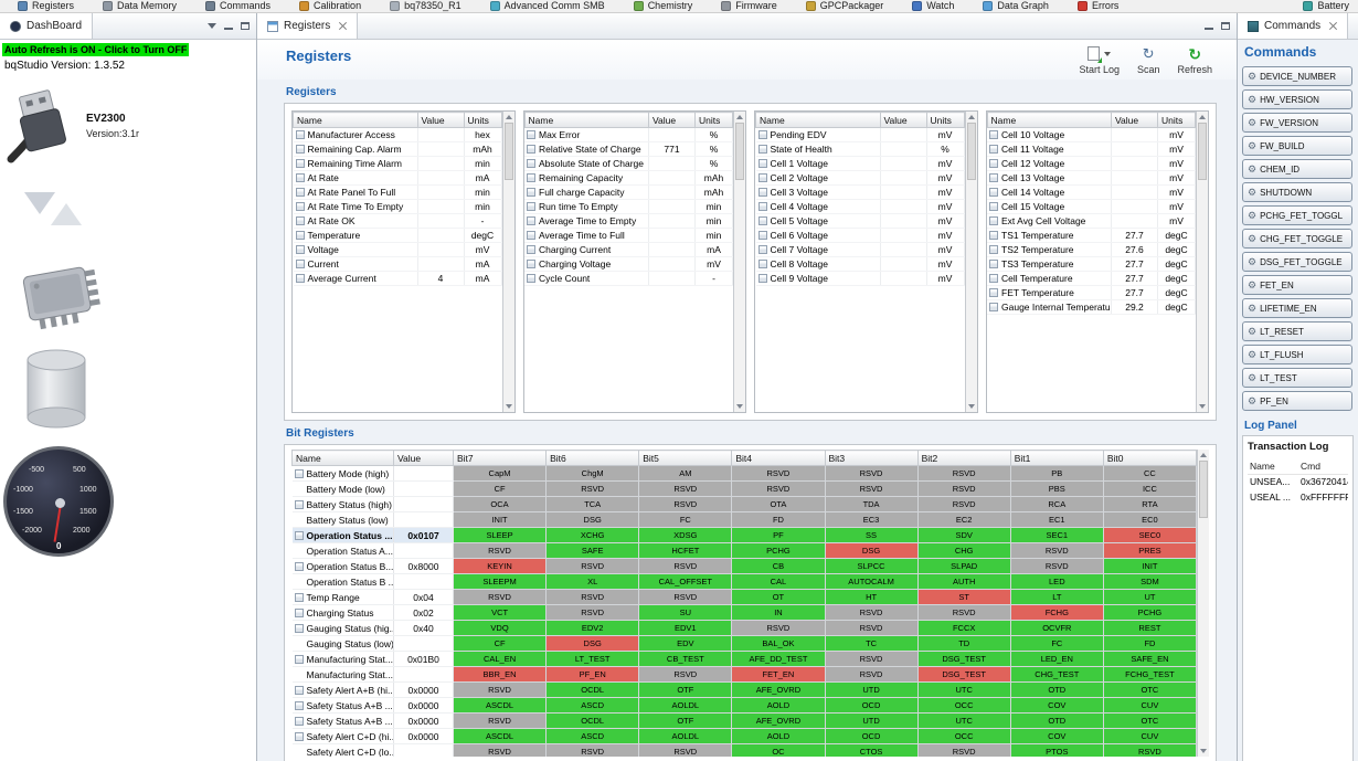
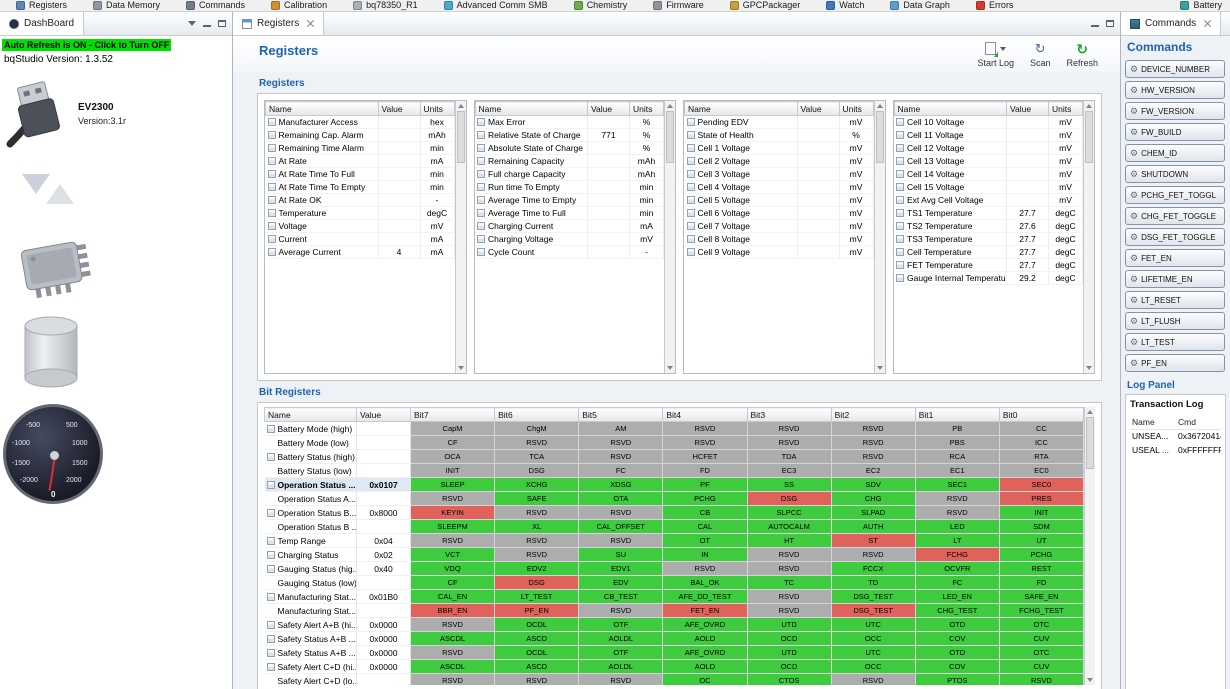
  Registers
  Data Memory
  Commands
  Calibration
  bq78350_R1
  Advanced Comm SMB
  Chemistry
  Firmware
  GPCPackager
  Watch
  Data Graph
  Errors
  Battery
  DashBoard
  Auto Refresh is ON - Click to Turn OFF
  bqStudio Version: 1.3.52
  EV2300
  Version:3.1r
  0
  Registers
  Registers
  Start Log
  ↻
  Scan
  ↻
  Refresh
  Registers
  Name	Value	Units
  Manufacturer Access		hex
  Remaining Cap. Alarm		mAh
  Remaining Time Alarm		min
  At Rate		mA
- At Rate Panel To Full		min
+ At Rate Time To Full		min
  At Rate Time To Empty		min
  At Rate OK		-
  Temperature		degC
  Voltage		mV
  Current		mA
  Average Current	4	mA
  Name	Value	Units
  Max Error		%
  Relative State of Charge	771	%
  Absolute State of Charge		%
  Remaining Capacity		mAh
  Full charge Capacity		mAh
  Run time To Empty		min
  Average Time to Empty		min
  Average Time to Full		min
  Charging Current		mA
  Charging Voltage		mV
  Cycle Count		-
  Name	Value	Units
  Pending EDV		mV
  State of Health		%
  Cell 1 Voltage		mV
  Cell 2 Voltage		mV
  Cell 3 Voltage		mV
  Cell 4 Voltage		mV
  Cell 5 Voltage		mV
  Cell 6 Voltage		mV
  Cell 7 Voltage		mV
  Cell 8 Voltage		mV
  Cell 9 Voltage		mV
  Name	Value	Units
  Cell 10 Voltage		mV
  Cell 11 Voltage		mV
  Cell 12 Voltage		mV
  Cell 13 Voltage		mV
  Cell 14 Voltage		mV
  Cell 15 Voltage		mV
  Ext Avg Cell Voltage		mV
  TS1 Temperature	27.7	degC
  TS2 Temperature	27.6	degC
  TS3 Temperature	27.7	degC
  Cell Temperature	27.7	degC
  FET Temperature	27.7	degC
  Gauge Internal Temperatu	29.2	degC
  Bit Registers
  Name	Value	Bit7	Bit6	Bit5	Bit4	Bit3	Bit2	Bit1	Bit0
  Battery Mode (high)		CapM	ChgM	AM	RSVD	RSVD	RSVD	PB	CC
  Battery Mode (low)		CF	RSVD	RSVD	RSVD	RSVD	RSVD	PBS	ICC
- Battery Status (high)		OCA	TCA	RSVD	OTA	TDA	RSVD	RCA	RTA
+ Battery Status (high)		OCA	TCA	RSVD	HCFET	TDA	RSVD	RCA	RTA
  Battery Status (low)		INIT	DSG	FC	FD	EC3	EC2	EC1	EC0
  Operation Status ...	0x0107	SLEEP	XCHG	XDSG	PF	SS	SDV	SEC1	SEC0
- Operation Status A...		RSVD	SAFE	HCFET	PCHG	DSG	CHG	RSVD	PRES
+ Operation Status A...		RSVD	SAFE	OTA	PCHG	DSG	CHG	RSVD	PRES
  Operation Status B...	0x8000	KEYIN	RSVD	RSVD	CB	SLPCC	SLPAD	RSVD	INIT
  Operation Status B ..		SLEEPM	XL	CAL_OFFSET	CAL	AUTOCALM	AUTH	LED	SDM
  Temp Range	0x04	RSVD	RSVD	RSVD	OT	HT	ST	LT	UT
  Charging Status	0x02	VCT	RSVD	SU	IN	RSVD	RSVD	FCHG	PCHG
  Gauging Status (hig.	0x40	VDQ	EDV2	EDV1	RSVD	RSVD	FCCX	OCVFR	REST
  Gauging Status (low)		CF	DSG	EDV	BAL_OK	TC	TD	FC	FD
  Manufacturing Stat...	0x01B0	CAL_EN	LT_TEST	CB_TEST	AFE_DD_TEST	RSVD	DSG_TEST	LED_EN	SAFE_EN
  Manufacturing Stat...		BBR_EN	PF_EN	RSVD	FET_EN	RSVD	DSG_TEST	CHG_TEST	FCHG_TEST
  Safety Alert A+B (hi..	0x0000	RSVD	OCDL	OTF	AFE_OVRD	UTD	UTC	OTD	OTC
  Safety Status A+B ...	0x0000	ASCDL	ASCD	AOLDL	AOLD	OCD	OCC	COV	CUV
  Safety Status A+B ...	0x0000	RSVD	OCDL	OTF	AFE_OVRD	UTD	UTC	OTD	OTC
  Safety Alert C+D (hi..	0x0000	ASCDL	ASCD	AOLDL	AOLD	OCD	OCC	COV	CUV
  Safety Alert C+D (lo..		RSVD	RSVD	RSVD	OC	CTOS	RSVD	PTOS	RSVD
  Commands
  Commands
  ⚙
  DEVICE_NUMBER
  ⚙
  HW_VERSION
  ⚙
  FW_VERSION
  ⚙
  FW_BUILD
  ⚙
  CHEM_ID
  ⚙
  SHUTDOWN
  ⚙
  PCHG_FET_TOGGL
  ⚙
  CHG_FET_TOGGLE
  ⚙
  DSG_FET_TOGGLE
  ⚙
  FET_EN
  ⚙
  LIFETIME_EN
  ⚙
  LT_RESET
  ⚙
  LT_FLUSH
  ⚙
  LT_TEST
  ⚙
  PF_EN
  Log Panel
  Transaction Log
  Name	Cmd
  UNSEA...	0x3672041
  USEAL ...	0xFFFFFFF
